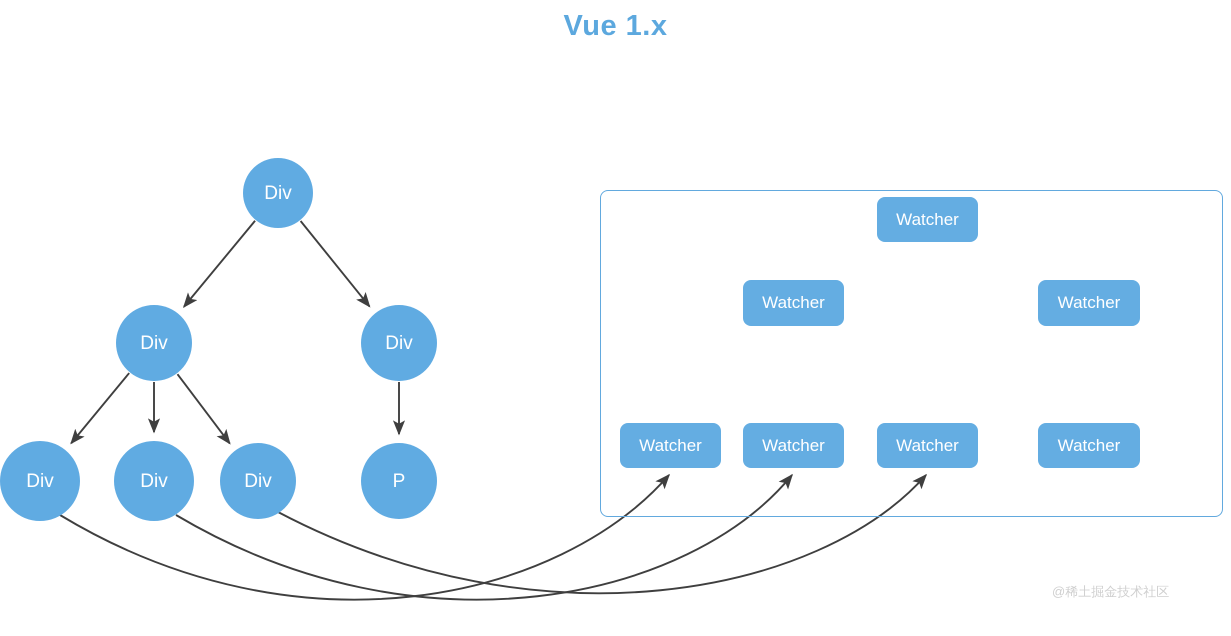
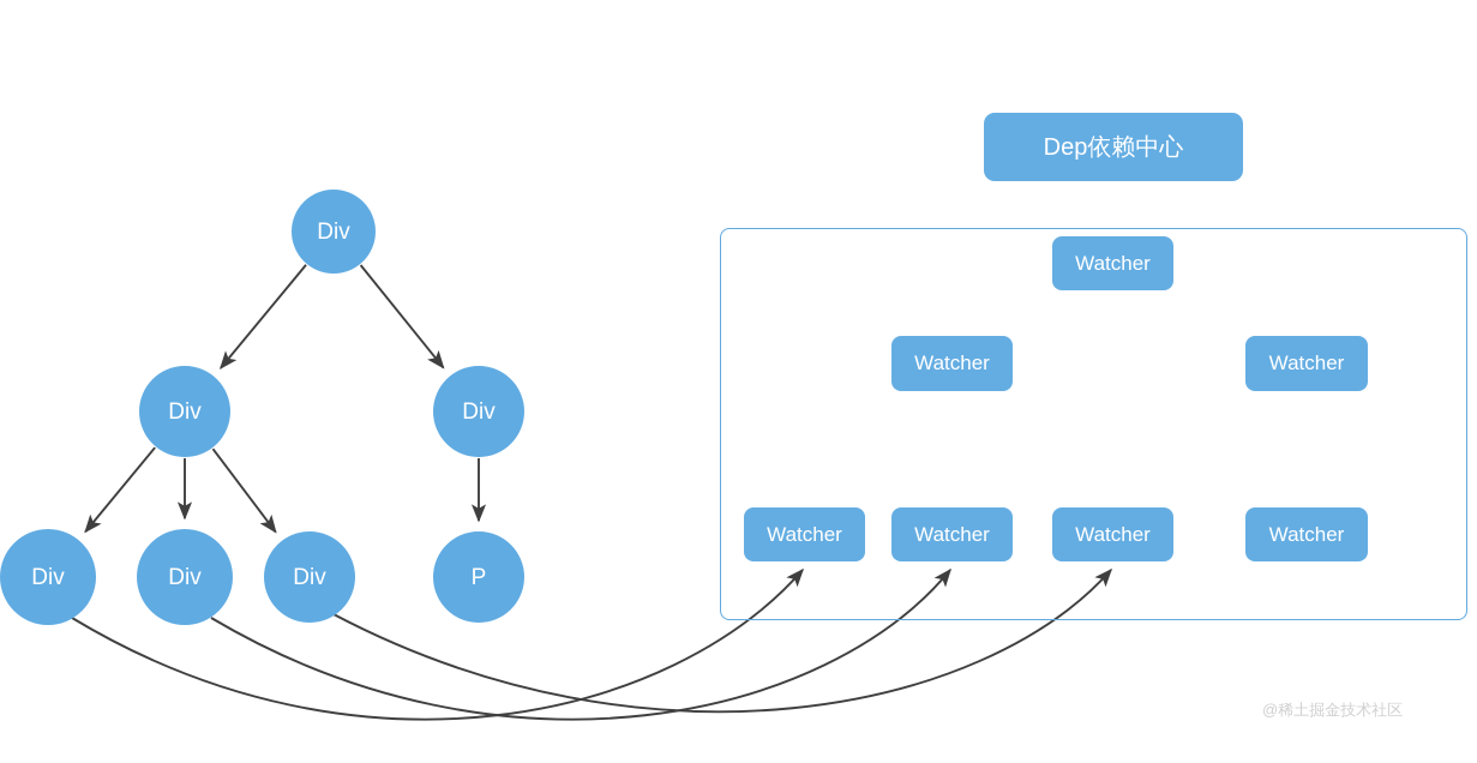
- Vue 1.x
  Div
  Div
  Div
  Div
  Div
  Div
  P
+ Dep依赖中心
  Watcher
  Watcher
  Watcher
  Watcher
  Watcher
  Watcher
  Watcher
  @稀土掘金技术社区
